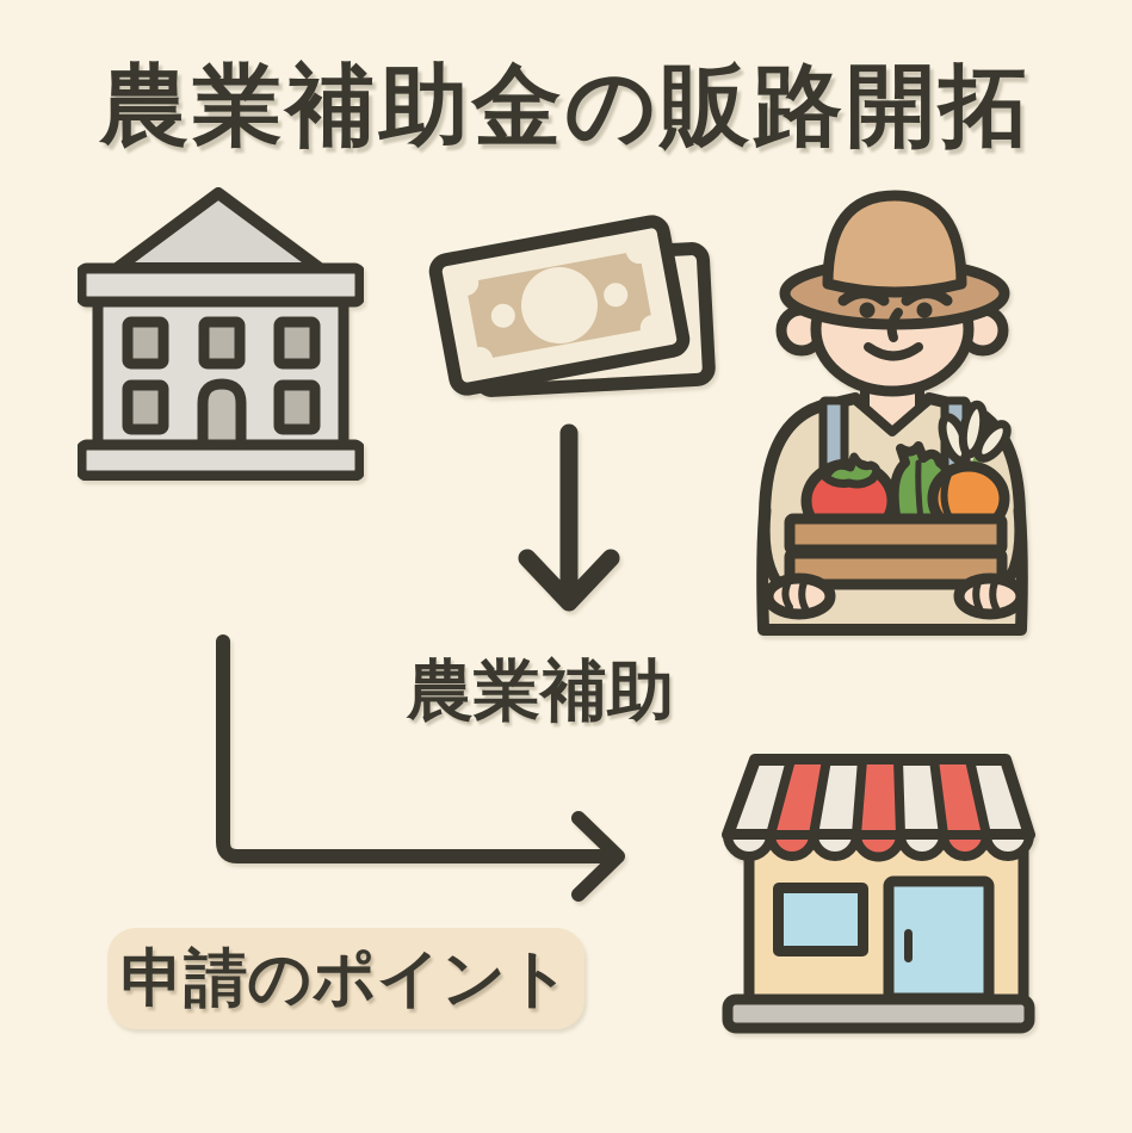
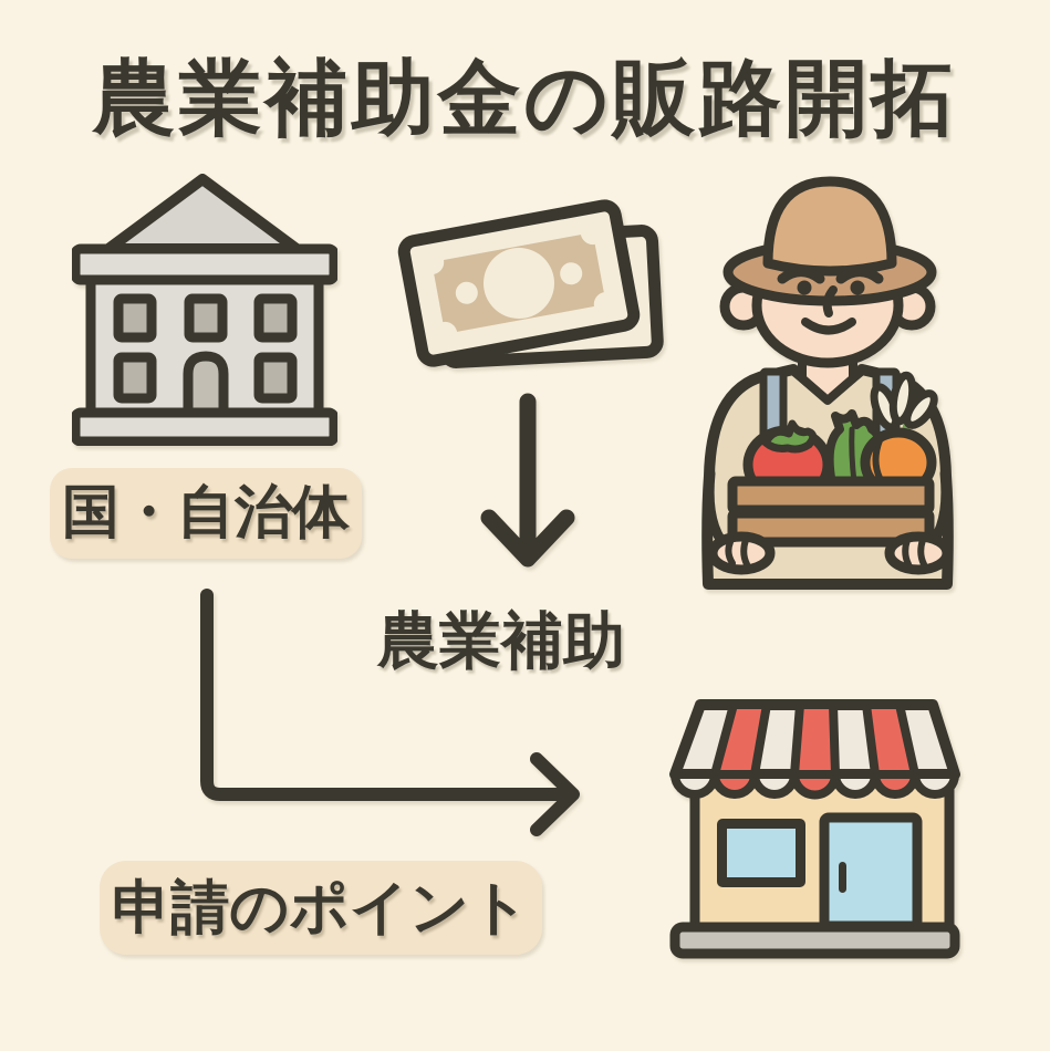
  農業補助金の販路開拓
+ 国・自治体
  農業補助
  申請のポイント
